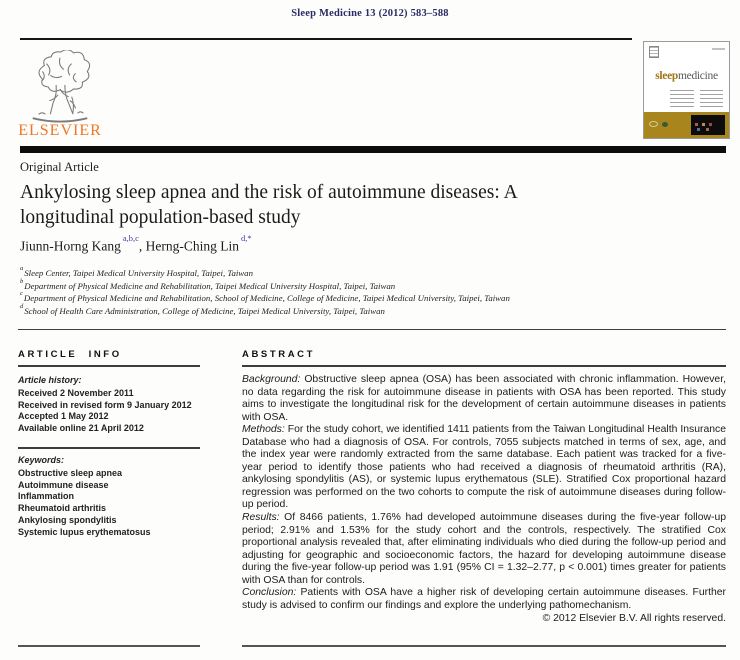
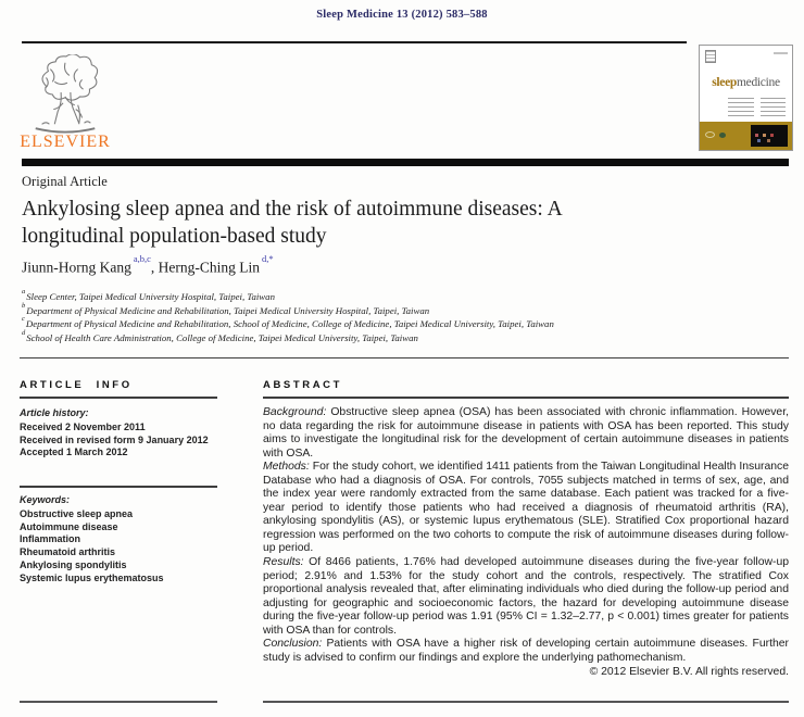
  Sleep Medicine 13 (2012) 583–588
  ELSEVIER
  sleepmedicine
  Original Article
  Ankylosing sleep apnea and the risk of autoimmune diseases: A
  longitudinal population-based study
  Jiunn-Horng Kanga,b,c, Herng-Ching Lind,*
  Sleep Center, Taipei Medical University Hospital, Taipei, Taiwan
  Department of Physical Medicine and Rehabilitation, Taipei Medical University Hospital, Taipei, Taiwan
  Department of Physical Medicine and Rehabilitation, School of Medicine, College of Medicine, Taipei Medical University, Taipei, Taiwan
  School of Health Care Administration, College of Medicine, Taipei Medical University, Taipei, Taiwan
  ARTICLE INFO
  Article history:
  Received 2 November 2011
  Received in revised form 9 January 2012
- Accepted 1 May 2012
+ Accepted 1 March 2012
- Available online 21 April 2012
  Keywords:
  Obstructive sleep apnea
  Autoimmune disease
  Inflammation
  Rheumatoid arthritis
  Ankylosing spondylitis
  Systemic lupus erythematosus
  ABSTRACT
  Background: Obstructive sleep apnea (OSA) has been associated with chronic inflammation. However, no data regarding the risk for autoimmune disease in patients with OSA has been reported. This study aims to investigate the longitudinal risk for the development of certain autoimmune diseases in patients with OSA.
  Methods: For the study cohort, we identified 1411 patients from the Taiwan Longitudinal Health Insurance Database who had a diagnosis of OSA. For controls, 7055 subjects matched in terms of sex, age, and the index year were randomly extracted from the same database. Each patient was tracked for a five-year period to identify those patients who had received a diagnosis of rheumatoid arthritis (RA), ankylosing spondylitis (AS), or systemic lupus erythematous (SLE). Stratified Cox proportional hazard regression was performed on the two cohorts to compute the risk of autoimmune diseases during follow-up period.
  Results: Of 8466 patients, 1.76% had developed autoimmune diseases during the five-year follow-up period; 2.91% and 1.53% for the study cohort and the controls, respectively. The stratified Cox proportional analysis revealed that, after eliminating individuals who died during the follow-up period and adjusting for geographic and socioeconomic factors, the hazard for developing autoimmune disease during the five-year follow-up period was 1.91 (95% CI = 1.32–2.77, p < 0.001) times greater for patients with OSA than for controls.
  Conclusion: Patients with OSA have a higher risk of developing certain autoimmune diseases. Further study is advised to confirm our findings and explore the underlying pathomechanism.
  © 2012 Elsevier B.V. All rights reserved.
